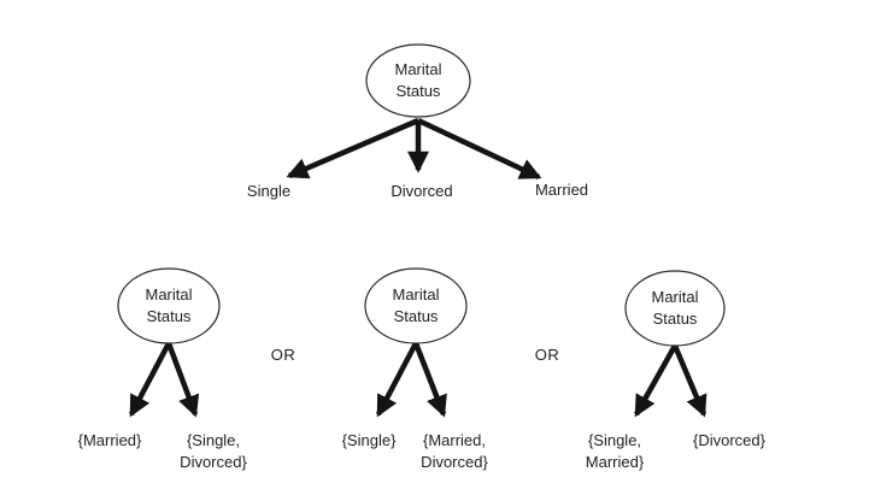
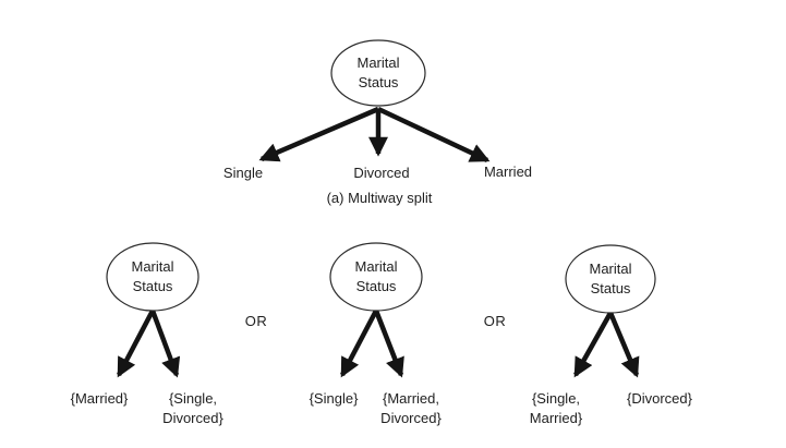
  Marital
  Status
  Single
  Divorced
  Married
+ (a) Multiway split
  Marital
  Status
  {Married}
  {Single,
  Divorced}
  OR
  Marital
  Status
  {Single}
  {Married,
  Divorced}
  OR
  Marital
  Status
  {Single,
  Married}
  {Divorced}
